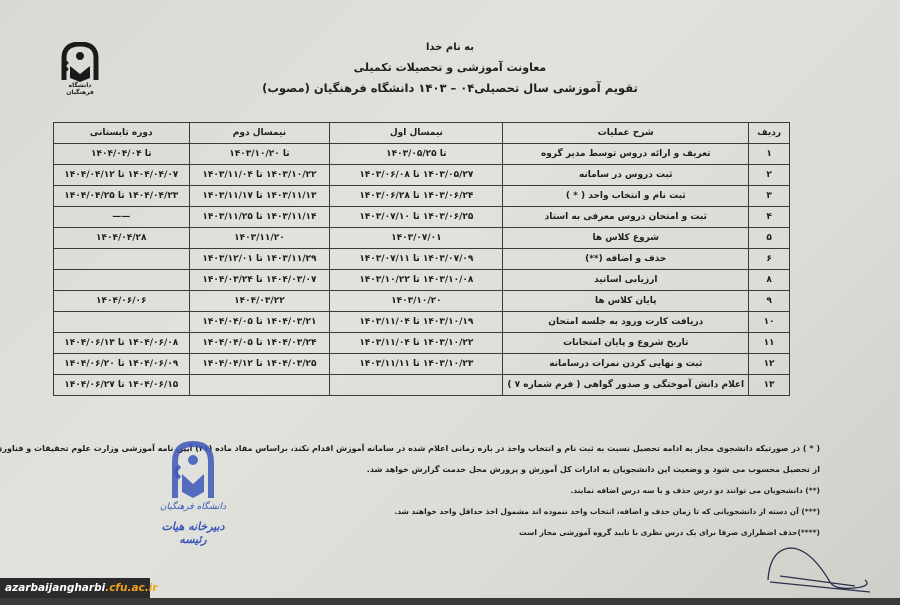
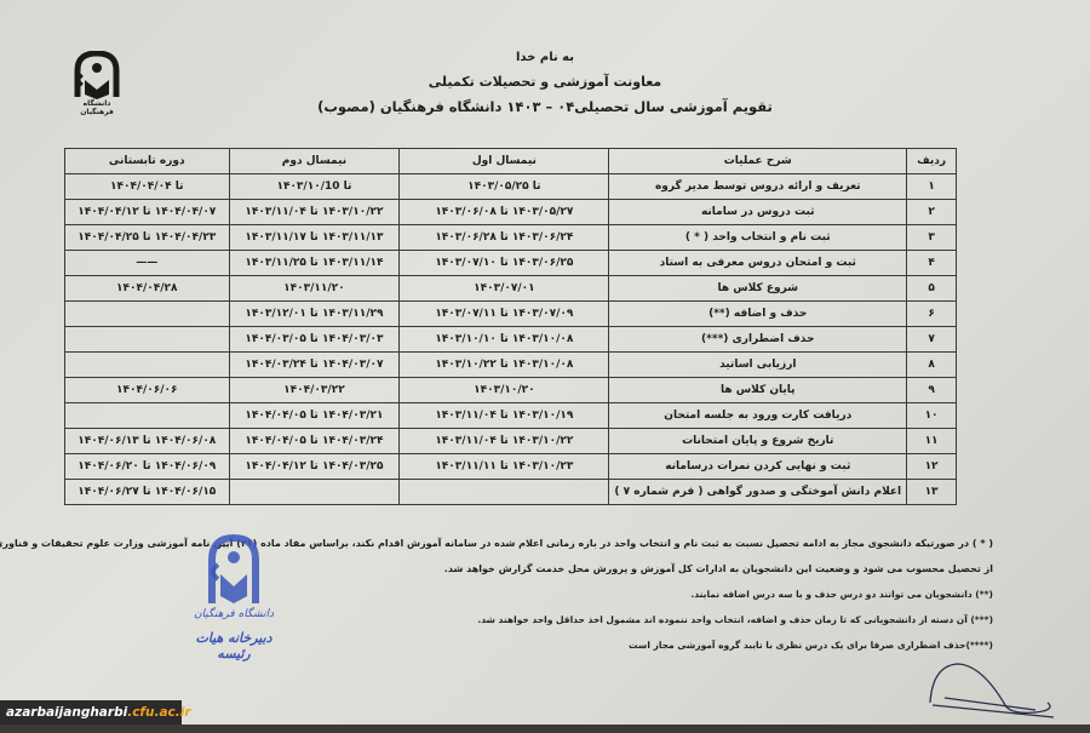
  به نام خدا
  معاونت آموزشی و تحصیلات تکمیلی
  تقویم آموزشی سال تحصیلی۰۴ – ۱۴۰۳ دانشگاه فرهنگیان (مصوب)
  ردیف	شرح عملیات	نیمسال اول	نیمسال دوم	دوره تابستانی
- ۱	تعریف و ارائه دروس توسط مدیر گروه	تا ۱۴۰۳/۰۵/۲۵	تا ۱۴۰۳/۱۰/۲۰	تا ۱۴۰۴/۰۴/۰۴
+ ۱	تعریف و ارائه دروس توسط مدیر گروه	تا ۱۴۰۳/۰۵/۲۵	تا ۱۴۰۳/۱۰/10	تا ۱۴۰۴/۰۴/۰۴
  ۲	ثبت دروس در سامانه	۱۴۰۳/۰۵/۲۷ تا ۱۴۰۳/۰۶/۰۸	۱۴۰۳/۱۰/۲۲ تا ۱۴۰۳/۱۱/۰۴	۱۴۰۴/۰۴/۰۷ تا ۱۴۰۴/۰۴/۱۲
  ۳	ثبت نام و انتخاب واحد ( * )	۱۴۰۳/۰۶/۲۴ تا ۱۴۰۳/۰۶/۲۸	۱۴۰۳/۱۱/۱۳ تا ۱۴۰۳/۱۱/۱۷	۱۴۰۴/۰۴/۲۳ تا ۱۴۰۴/۰۴/۲۵
  ۴	ثبت و امتحان دروس معرفی به استاد	۱۴۰۳/۰۶/۲۵ تا ۱۴۰۳/۰۷/۱۰	۱۴۰۳/۱۱/۱۴ تا ۱۴۰۳/۱۱/۲۵	——
  ۵	شروع کلاس ها	۱۴۰۳/۰۷/۰۱	۱۴۰۳/۱۱/۲۰	۱۴۰۴/۰۴/۲۸
  ۶	حذف و اضافه (**)	۱۴۰۳/۰۷/۰۹ تا ۱۴۰۳/۰۷/۱۱	۱۴۰۳/۱۱/۲۹ تا ۱۴۰۳/۱۲/۰۱
+ ۷	حذف اضطراری (***)	۱۴۰۳/۱۰/۰۸ تا ۱۴۰۳/۱۰/۱۰	۱۴۰۴/۰۳/۰۳ تا ۱۴۰۴/۰۳/۰۵
  ۸	ارزیابی اساتید	۱۴۰۳/۱۰/۰۸ تا ۱۴۰۳/۱۰/۲۲	۱۴۰۴/۰۳/۰۷ تا ۱۴۰۴/۰۳/۲۴
  ۹	پایان کلاس ها	۱۴۰۳/۱۰/۲۰	۱۴۰۴/۰۳/۲۲	۱۴۰۴/۰۶/۰۶
  ۱۰	دریافت کارت ورود به جلسه امتحان	۱۴۰۳/۱۰/۱۹ تا ۱۴۰۳/۱۱/۰۴	۱۴۰۴/۰۳/۲۱ تا ۱۴۰۴/۰۴/۰۵
  ۱۱	تاریخ شروع و پایان امتحانات	۱۴۰۳/۱۰/۲۲ تا ۱۴۰۳/۱۱/۰۴	۱۴۰۴/۰۳/۲۴ تا ۱۴۰۴/۰۴/۰۵	۱۴۰۴/۰۶/۰۸ تا ۱۴۰۴/۰۶/۱۳
  ۱۲	ثبت و نهایی کردن نمرات درسامانه	۱۴۰۳/۱۰/۲۳ تا ۱۴۰۳/۱۱/۱۱	۱۴۰۴/۰۳/۲۵ تا ۱۴۰۴/۰۴/۱۲	۱۴۰۴/۰۶/۰۹ تا ۱۴۰۴/۰۶/۲۰
  ۱۳	اعلام دانش آموختگی و صدور گواهی ( فرم شماره ۷ )			۱۴۰۴/۰۶/۱۵ تا ۱۴۰۴/۰۶/۲۷
  ( * ) در صورتیکه دانشجوی مجاز به ادامه تحصیل نسبت به ثبت نام و انتخاب واحد در بازه زمانی اعلام شده در سامانه آموزش اقدام نکند، براساس مفاد ماده (۲۱) آیین نامه آموزشی وزارت علوم تحقیقات و فناور
  از تحصیل محسوب می شود و وضعیت این دانشجویان به ادارات کل آموزش و پرورش محل خدمت گزارش خواهد شد.
  (**) دانشجویان می توانند دو درس حذف و یا سه درس اضافه نمایند.
  (***) آن دسته از دانشجویانی که تا زمان حذف و اضافه، انتخاب واحد ننموده اند مشمول اخذ حداقل واحد خواهند شد.
  (****)حذف اضطراری صرفا برای یک درس نظری با تایید گروه آموزشی مجاز است
  دانشگاه فرهنگیان
  دبیرخانه هیات رئیسه
  azarbaijangharbi.cfu.ac.ir
